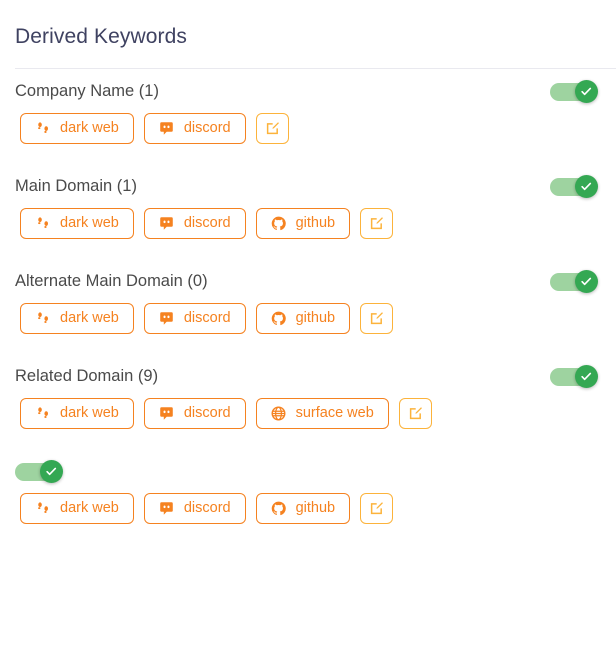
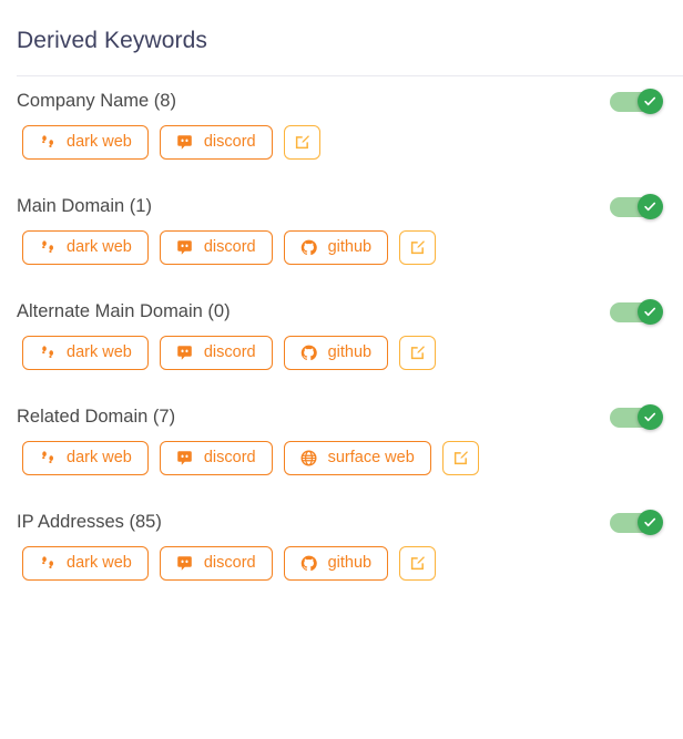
  Derived Keywords
- Company Name (1)
+ Company Name (8)
  dark web
  discord
  Main Domain (1)
  dark web
  discord
  github
  Alternate Main Domain (0)
  dark web
  discord
  github
- Related Domain (9)
+ Related Domain (7)
  dark web
  discord
  surface web
+ IP Addresses (85)
  dark web
  discord
  github
